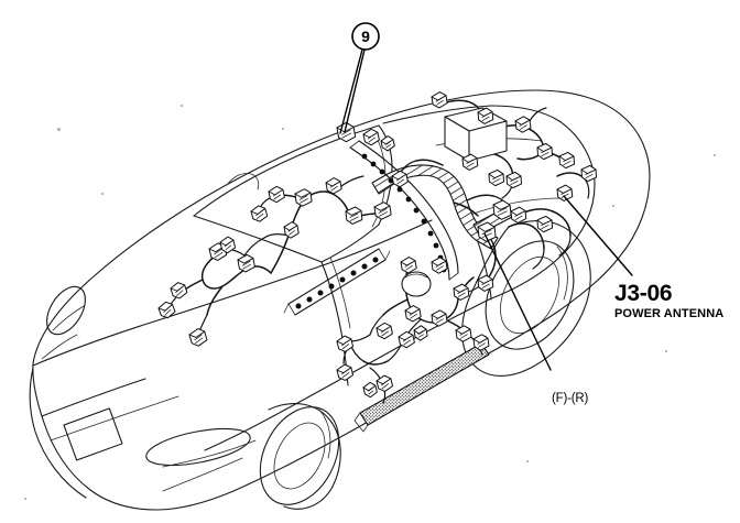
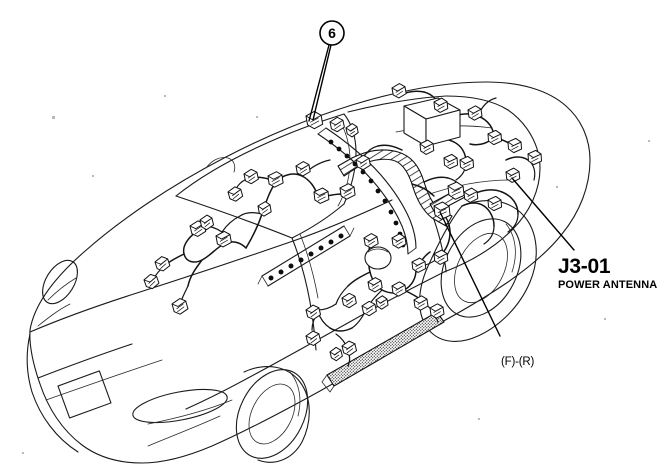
- J3-06
+ J3-01
  POWER ANTENNA
  (F)-(R)
- 9
+ 6
